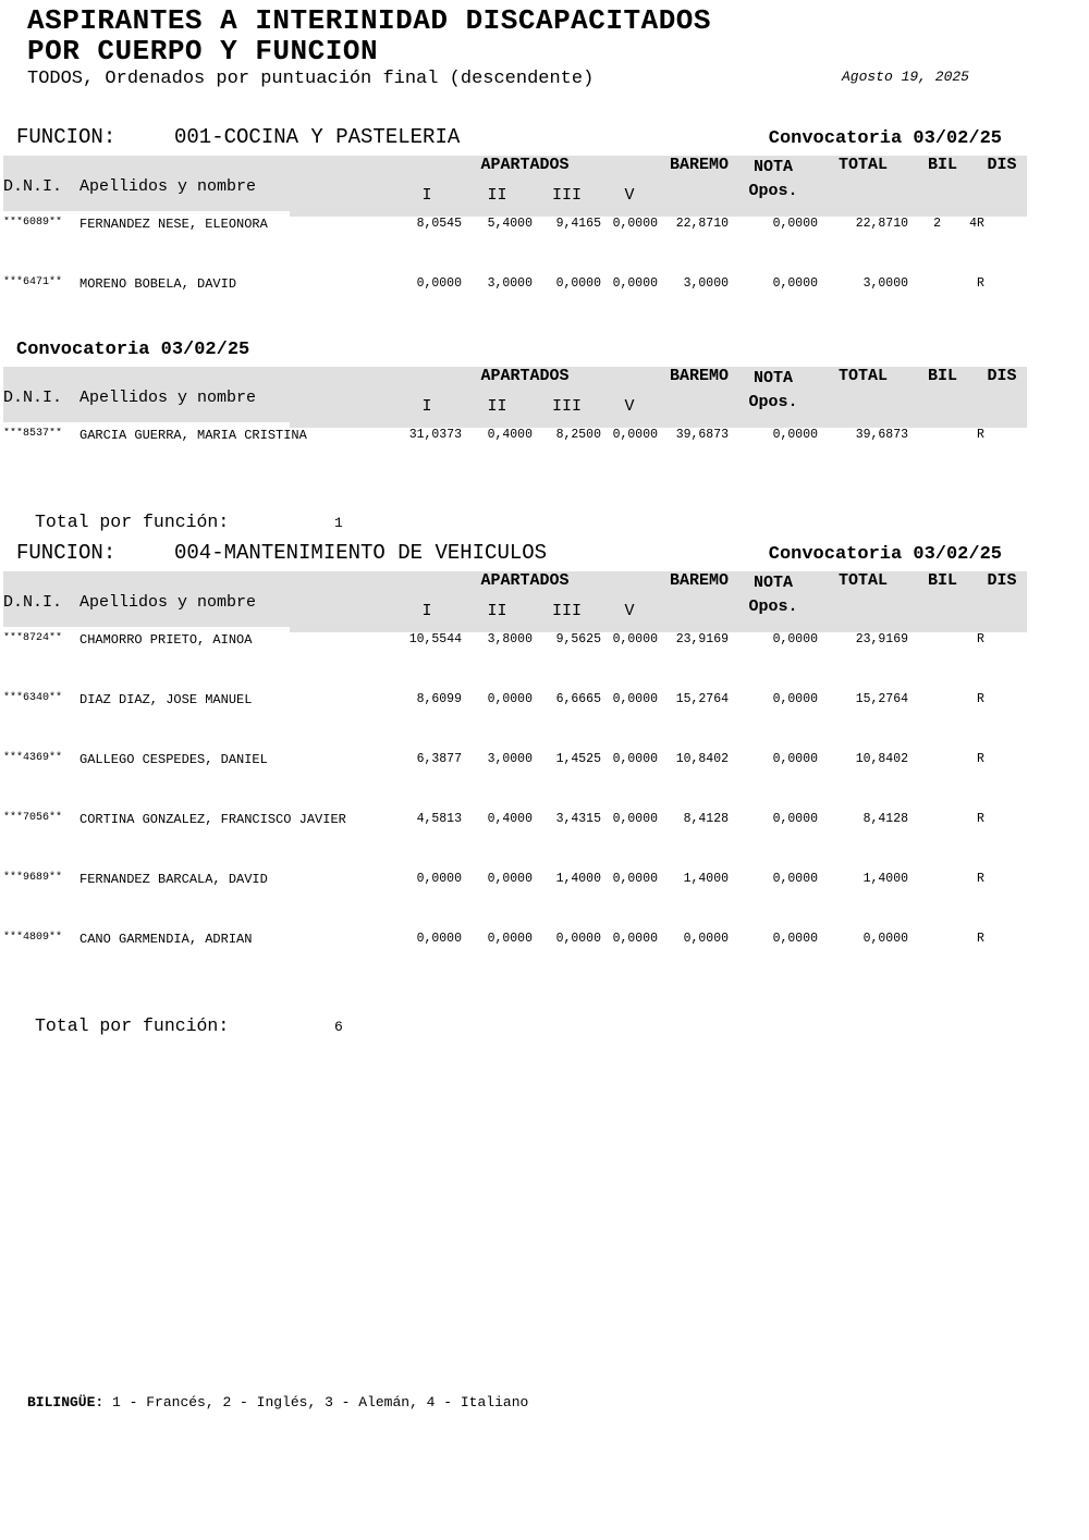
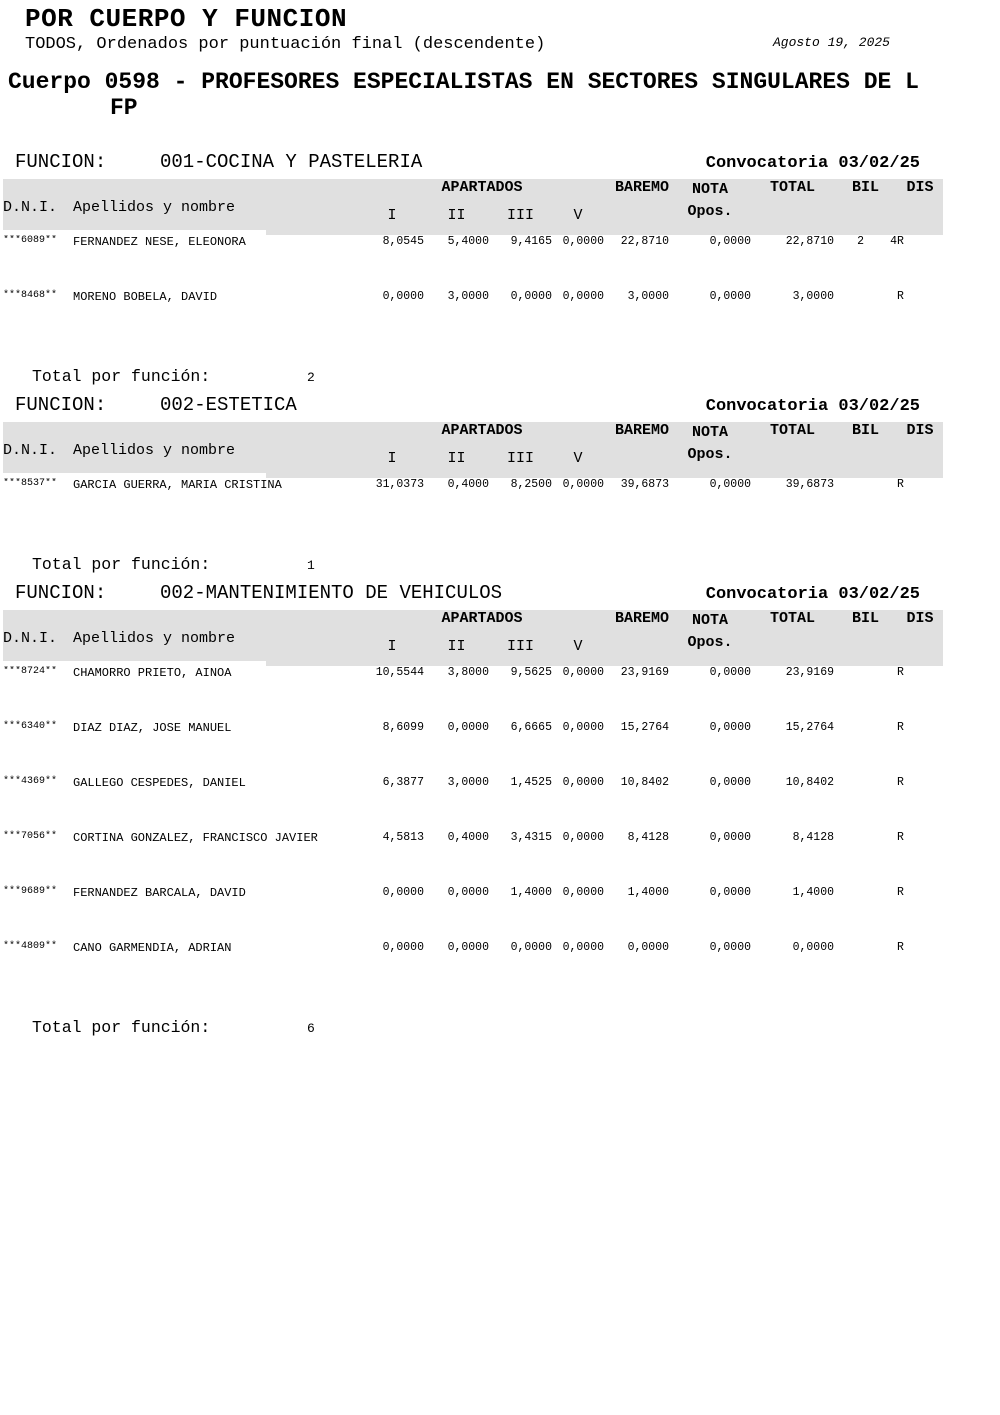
- ASPIRANTES A INTERINIDAD DISCAPACITADOS
  POR CUERPO Y FUNCION
  TODOS, Ordenados por puntuación final (descendente)
  Agosto 19, 2025
+ Cuerpo 0598 - PROFESORES ESPECIALISTAS EN SECTORES SINGULARES DE L
+ FP
  FUNCION: 001-COCINA Y PASTELERIA
  Convocatoria 03/02/25
  D.N.I.	Apellidos y nombre	APARTADOS	BAREMO	NOTA Opos.	TOTAL	BIL	DIS
  I	II	III	V
  ***6089**	FERNANDEZ NESE, ELEONORA	8,0545	5,4000	9,4165	0,0000	22,8710	0,0000	22,8710	2	4	R
- ***6471**	MORENO BOBELA, DAVID	0,0000	3,0000	0,0000	0,0000	3,0000	0,0000	3,0000			R
+ ***8468**	MORENO BOBELA, DAVID	0,0000	3,0000	0,0000	0,0000	3,0000	0,0000	3,0000			R
+ Total por función: 2
+ FUNCION: 002-ESTETICA
  Convocatoria 03/02/25
  D.N.I.	Apellidos y nombre	APARTADOS	BAREMO	NOTA Opos.	TOTAL	BIL	DIS
  I	II	III	V
  ***8537**	GARCIA GUERRA, MARIA CRISTINA	31,0373	0,4000	8,2500	0,0000	39,6873	0,0000	39,6873			R
  Total por función: 1
- FUNCION: 004-MANTENIMIENTO DE VEHICULOS
+ FUNCION: 002-MANTENIMIENTO DE VEHICULOS
  Convocatoria 03/02/25
  D.N.I.	Apellidos y nombre	APARTADOS	BAREMO	NOTA Opos.	TOTAL	BIL	DIS
  I	II	III	V
  ***8724**	CHAMORRO PRIETO, AINOA	10,5544	3,8000	9,5625	0,0000	23,9169	0,0000	23,9169			R
  ***6340**	DIAZ DIAZ, JOSE MANUEL	8,6099	0,0000	6,6665	0,0000	15,2764	0,0000	15,2764			R
  ***4369**	GALLEGO CESPEDES, DANIEL	6,3877	3,0000	1,4525	0,0000	10,8402	0,0000	10,8402			R
  ***7056**	CORTINA GONZALEZ, FRANCISCO JAVIER	4,5813	0,4000	3,4315	0,0000	8,4128	0,0000	8,4128			R
  ***9689**	FERNANDEZ BARCALA, DAVID	0,0000	0,0000	1,4000	0,0000	1,4000	0,0000	1,4000			R
  ***4809**	CANO GARMENDIA, ADRIAN	0,0000	0,0000	0,0000	0,0000	0,0000	0,0000	0,0000			R
  Total por función: 6
- BILINGÜE: 1 - Francés, 2 - Inglés, 3 - Alemán, 4 - Italiano
